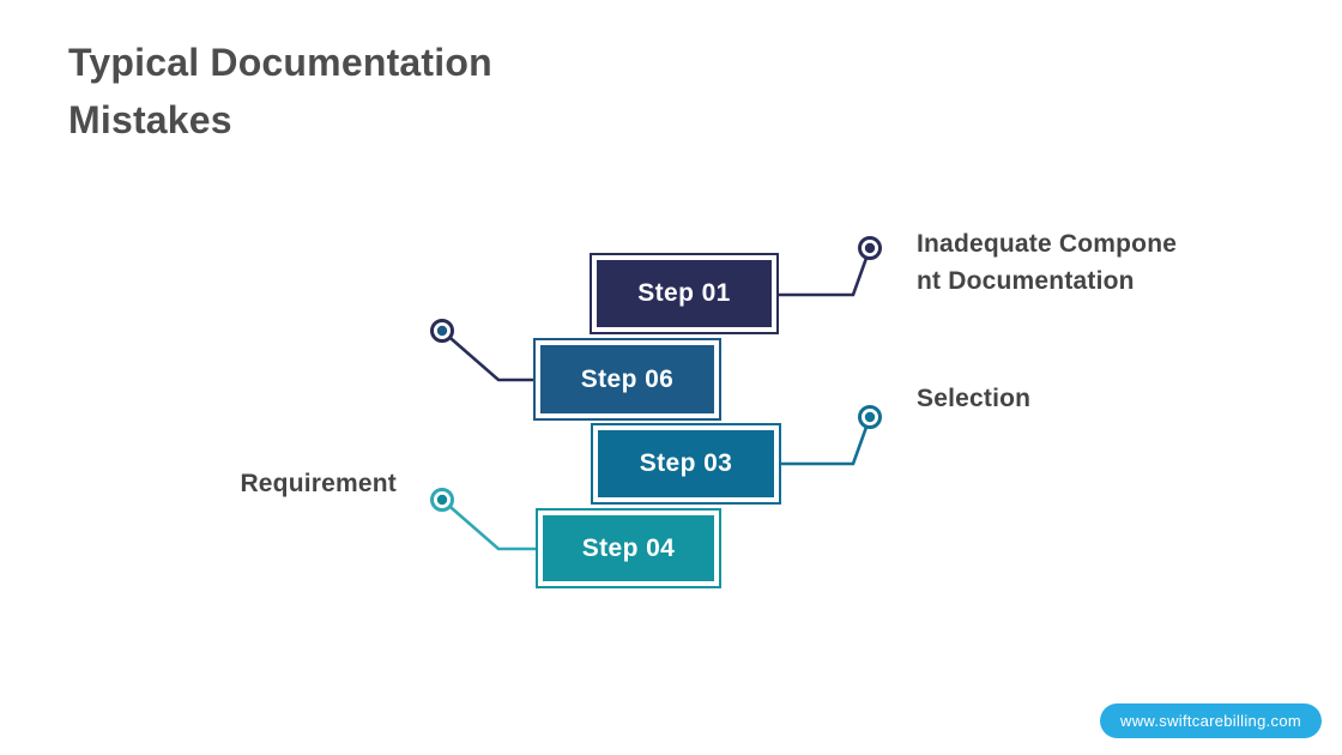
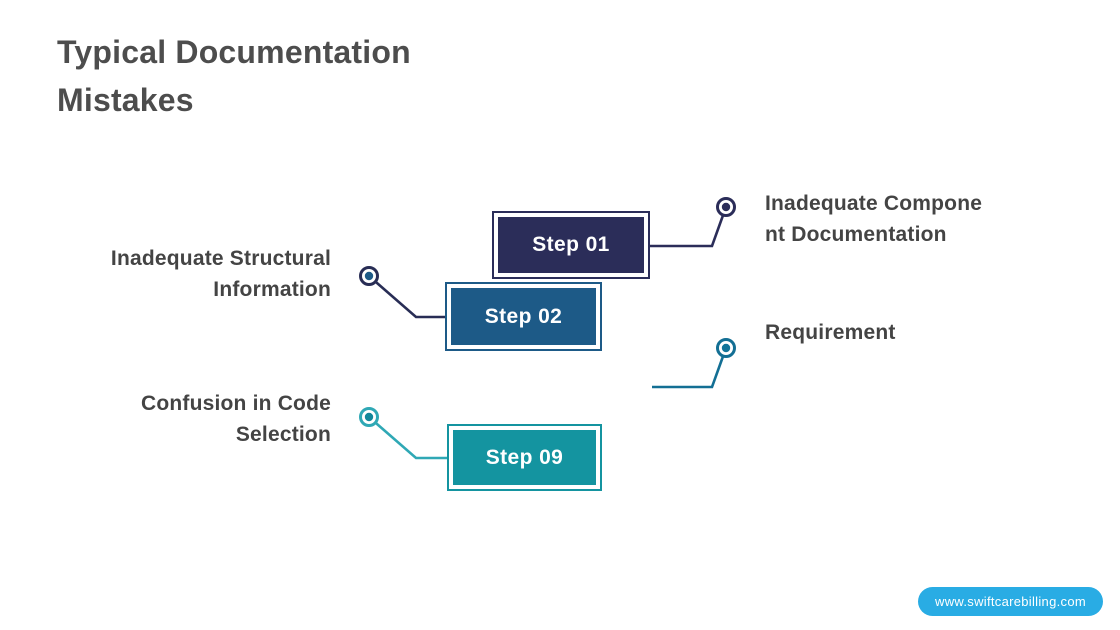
  Typical Documentation
  Mistakes
  Step 01
- Step 06
+ Step 02
- Step 03
- Step 04
+ Step 09
  Inadequate Compone
  nt Documentation
+ Inadequate Structural
+ Information
- Selection
+ Requirement
+ Confusion in Code
- Requirement
+ Selection
  www.swiftcarebilling.com
